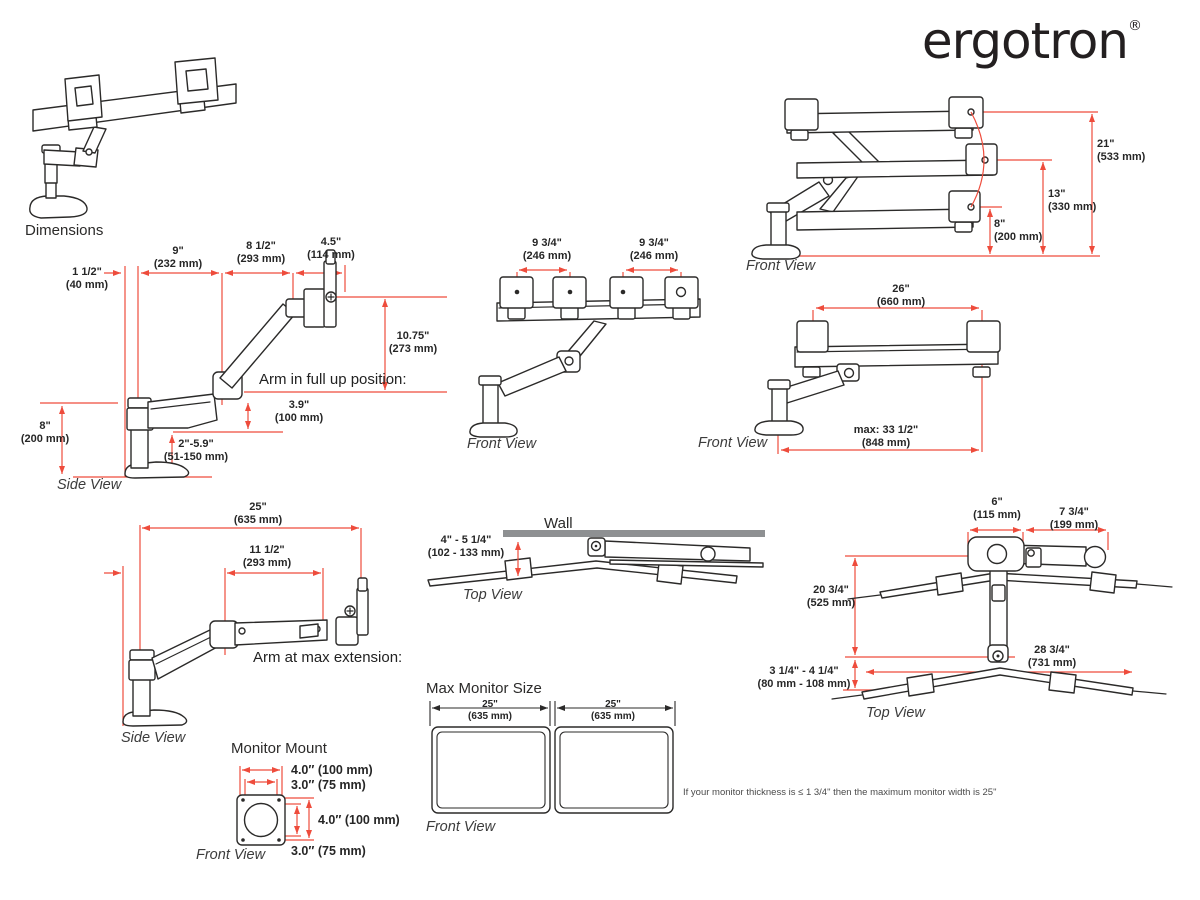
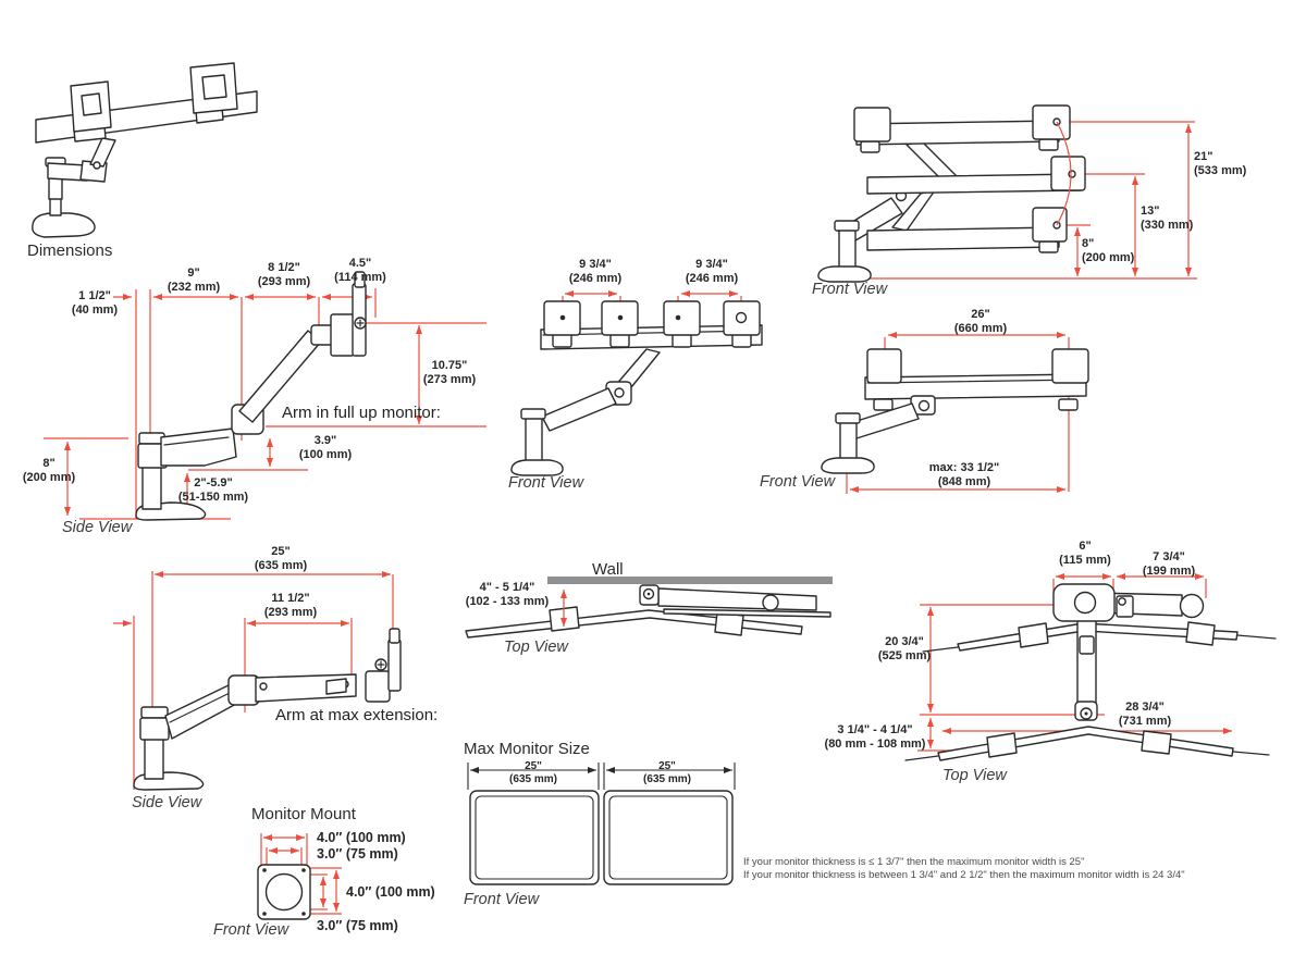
- ergotron®
  Dimensions
  1 1/2"
  (40 mm)
  9"
  (232 mm)
  8 1/2"
  (293 mm)
  4.5"
  (114 mm)
  10.75"
  (273 mm)
- Arm in full up position:
+ Arm in full up monitor:
  3.9"
  (100 mm)
  2"-5.9"
  (51-150 mm)
  8"
  (200 mm)
  Side View
  9 3/4"
  (246 mm)
  9 3/4"
  (246 mm)
  Front View
  21"
  (533 mm)
  13"
  (330 mm)
  8"
  (200 mm)
  Front View
  26"
  (660 mm)
  max: 33 1/2"
  (848 mm)
  Front View
  25"
  (635 mm)
  11 1/2"
  (293 mm)
  Arm at max extension:
  Side View
  Wall
  4" - 5 1/4"
  (102 - 133 mm)
  Top View
  6"
  (115 mm)
  7 3/4"
  (199 mm)
  20 3/4"
  (525 mm)
  28 3/4"
  (731 mm)
  3 1/4" - 4 1/4"
  (80 mm - 108 mm)
  Top View
  Monitor Mount
  4.0″ (100 mm)
  3.0″ (75 mm)
  4.0″ (100 mm)
  3.0″ (75 mm)
  Front View
  Max Monitor Size
  25"
  (635 mm)
  25"
  (635 mm)
  Front View
- If your monitor thickness is ≤ 1 3/4" then the maximum monitor width is 25"
+ If your monitor thickness is ≤ 1 3/7" then the maximum monitor width is 25"
+ If your monitor thickness is between 1 3/4" and 2 1/2" then the maximum monitor width is 24 3/4"
